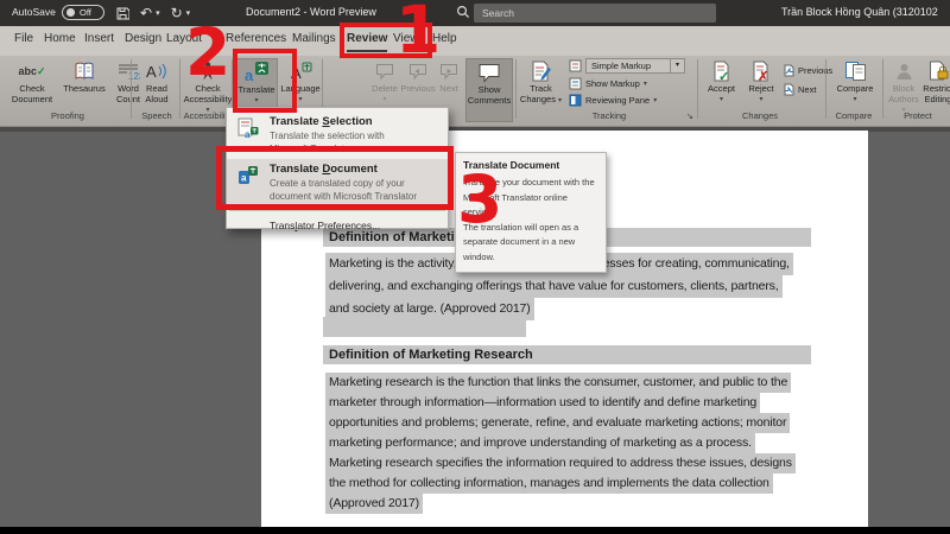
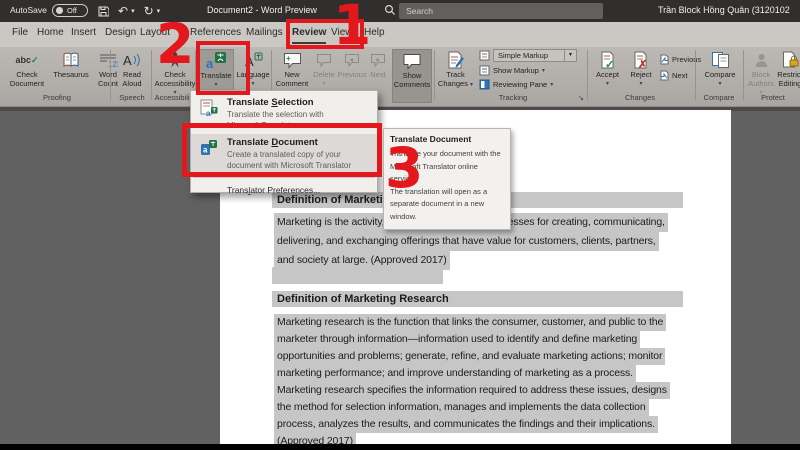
  AutoSave
  Off
  ↶
  ↻
  Document2 - Word Preview
  Search
  Trần Block Hồng Quân (3120102
  File
  Home
  Insert
  Design
  Layout
  References
  Mailings
  Review
  View
  Help
  abc✓
  Check Document
  Thesaurus
  Word Cont
  Proofing
  A
  Read Aloud
  Speech
  Check Accessibility
  Accessibili
  a
  Translate
  A
  Language
+ +
+ New Comment
  Delete
  Previous
  Next
  Show Comments
  Track Changes
  Simple Markup
  Show Markup
  Reviewing Pane
  Tracking
  ✓
  Accept
  ✗
  Reject
  Previos
  Next
  Changes
  Compare
  Compare
  Block Authors
  Restric Editing
  Protect
  Definition of Marketi
  delivering, and exchanging offerings that have value for customers, clients, partners,
  and society at large. (Approved 2017)
  Definition of Marketing Research
  Marketing research is the function that links the consumer, customer, and public to the
  marketer through information—information used to identify and define marketing
  opportunities and problems; generate, refine, and evaluate marketing actions; monitor
  marketing performance; and improve understanding of marketing as a process.
  Marketing research specifies the information required to address these issues, designs
- the method for collecting information, manages and implements the data collection
+ the method for selection information, manages and implements the data collection
+ process, analyzes the results, and communicates the findings and their implications.
  (Approved 2017)
  a
  Translate Selection
  Translate the selection with
  Microsoft Translator
  a
  Translate Document
  Create a translated copy of your
  document with Microsoft Translator
  Translator Preferences...
  Translate Document
  Translate your document with the
  Microsoft Translator online service.
  The translation will open as a
  separate document in a new
  window.
  1
  2
  3
